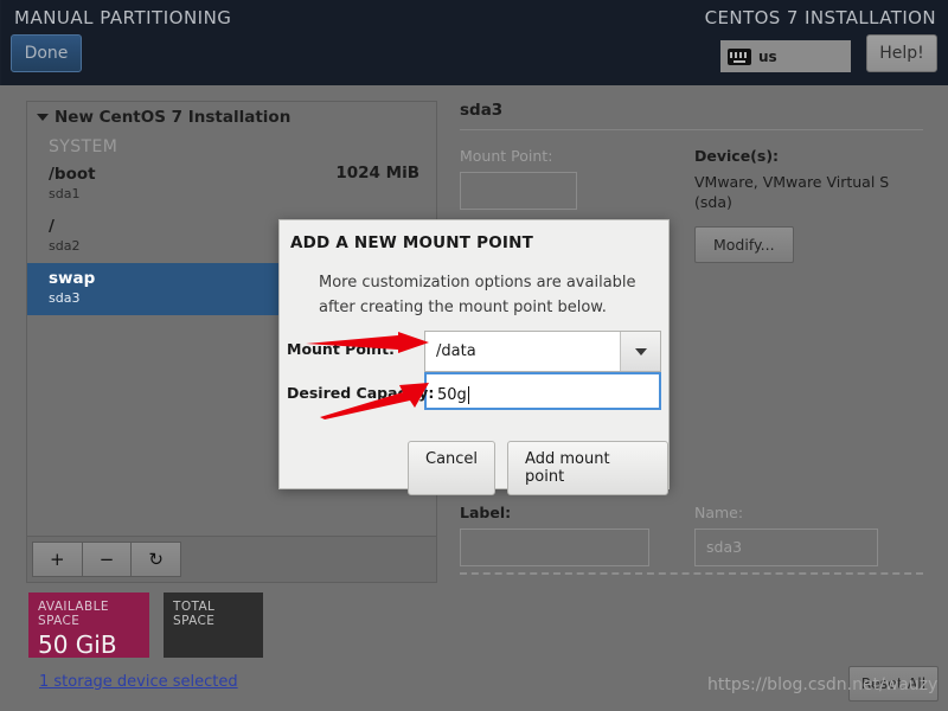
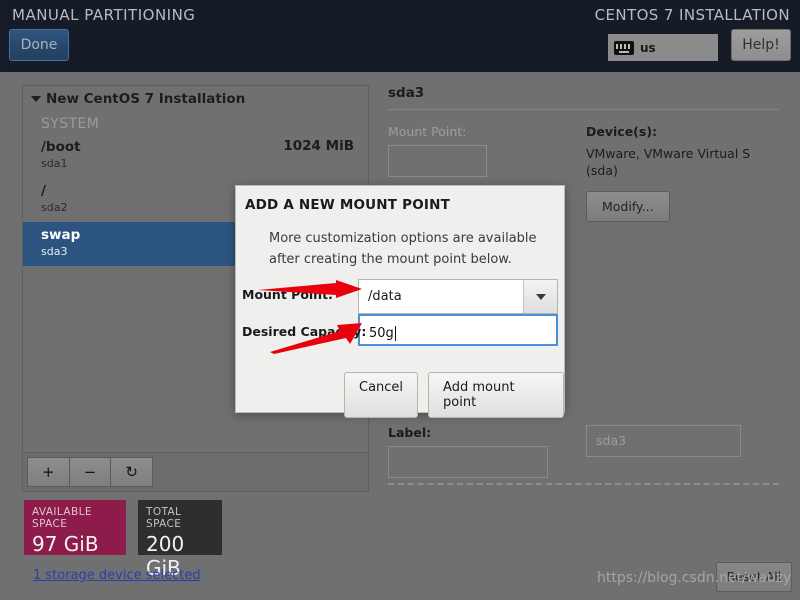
  MANUAL PARTITIONING
  CENTOS 7 INSTALLATION
  Done
  us
  Help!
  New CentOS 7 Installation
  SYSTEM
  /boot
  sda1
  1024 MiB
  /
  sda2
  swap
  sda3
  +
  −
  ↻
  AVAILABLE SPACE
- 50 GiB
+ 97 GiB
  TOTAL SPACE
+ 200 GiB
  1 storage device selected
  sda3
  Mount Point:
  Device(s):
  VMware, VMware Virtual S (sda)
  Modify...
  Label:
- Name:
  sda3
  Reset All
  https://blog.csdn.net/wauzy
  ADD A NEW MOUNT POINT
  More customization options are available after creating the mount point below.
  /data
  50g
  Cancel
  Add mount point
  Mount Point
  Desired Capay:
